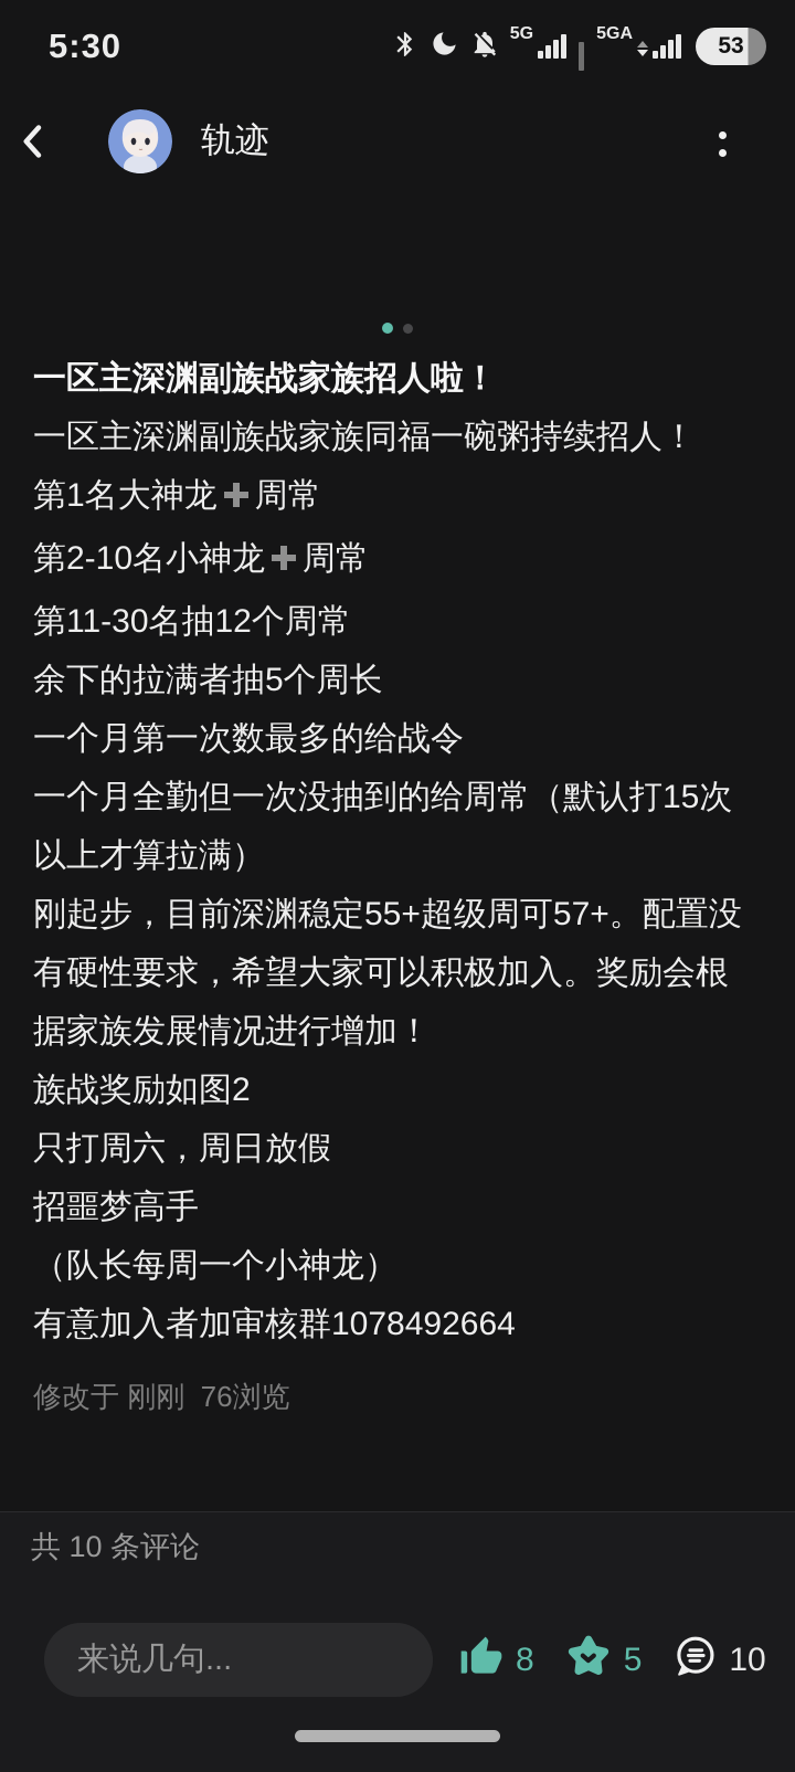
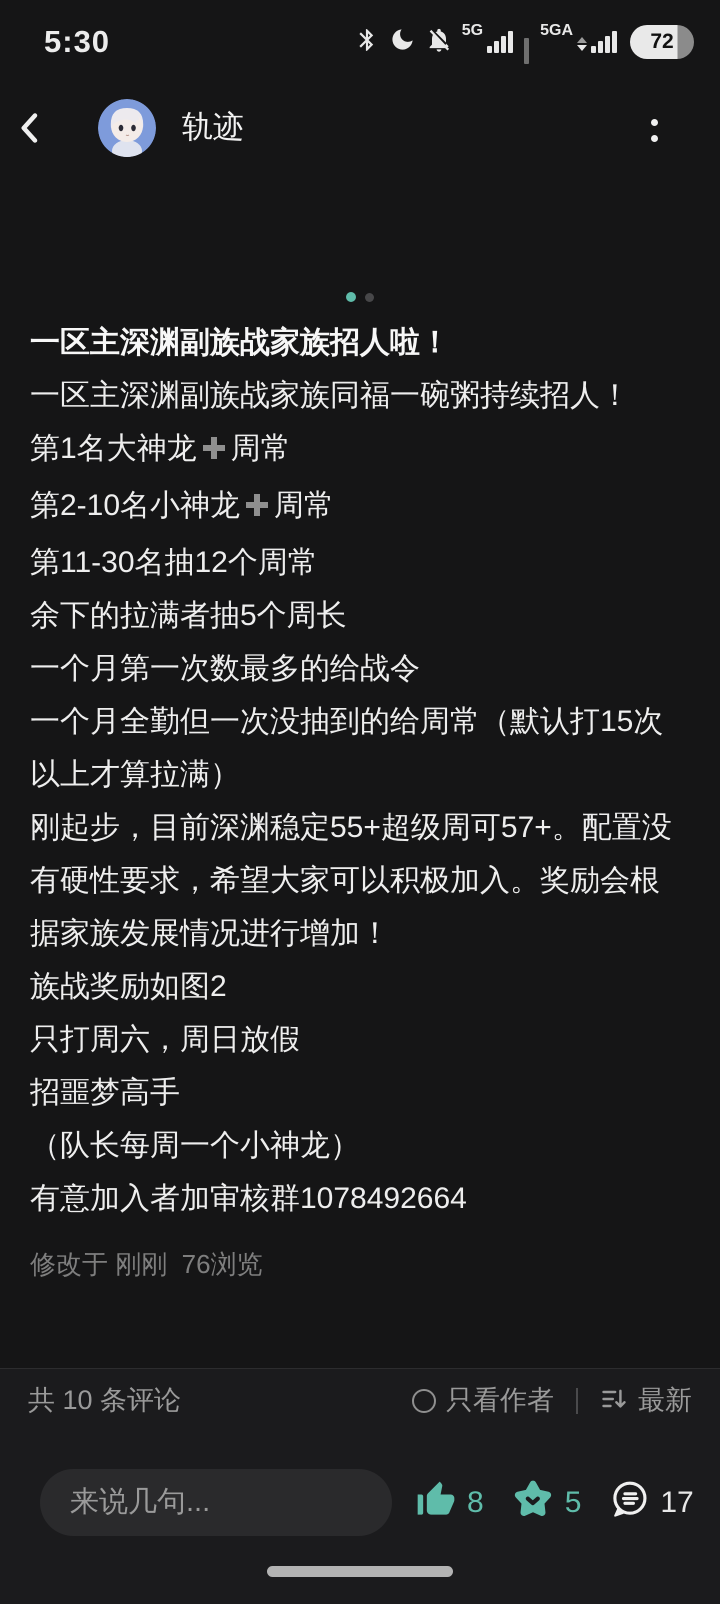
  5:30
  5G
  5GA
- 53
+ 72
  轨迹
  一区主深渊副族战家族招人啦！
  一区主深渊副族战家族同福一碗粥持续招人！
  第1名大神龙 周常
  第2-10名小神龙 周常
  第11-30名抽12个周常
  余下的拉满者抽5个周长
  一个月第一次数最多的给战令
  一个月全勤但一次没抽到的给周常（默认打15次以上才算拉满）
  刚起步，目前深渊稳定55+超级周可57+。配置没有硬性要求，希望大家可以积极加入。奖励会根据家族发展情况进行增加！
  族战奖励如图2
  只打周六，周日放假
  招噩梦高手
  （队长每周一个小神龙）
  有意加入者加审核群1078492664
  修改于 刚刚 76浏览
  共 10 条评论
+ 只看作者
+ 最新
  来说几句...
  8
  5
- 10
+ 17
